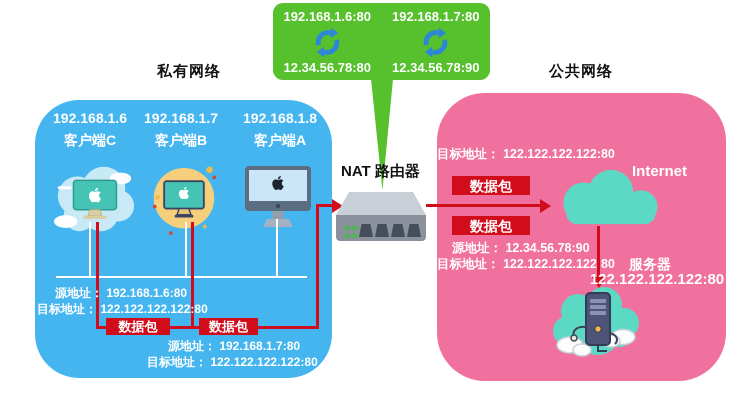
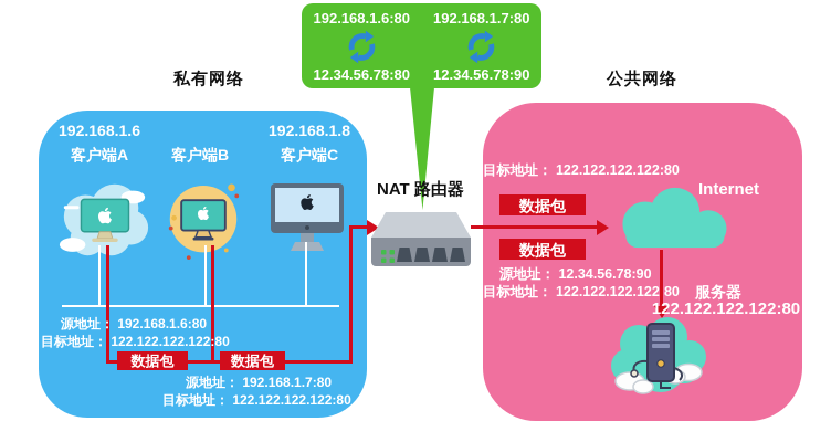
  私有网络
  公共网络
  192.168.1.6:80
  12.34.56.78:80
  192.168.1.7:80
  12.34.56.78:90
  192.168.1.6
- 客户端C
+ 客户端A
- 192.168.1.7
  客户端B
  192.168.1.8
- 客户端A
+ 客户端C
  源地址： 192.168.1.6:80
  目标地址： 122.122.122.122:80
  数据包
  数据包
  源地址： 192.168.1.7:80
  目标地址： 122.122.122.122:80
  NAT 路由器
  目标地址： 122.122.122.122:80
  数据包
  数据包
  源地址： 12.34.56.78:90
  目标地址： 122.122.122.12280
  Internet
  服务器
  122.122.122.122:80
